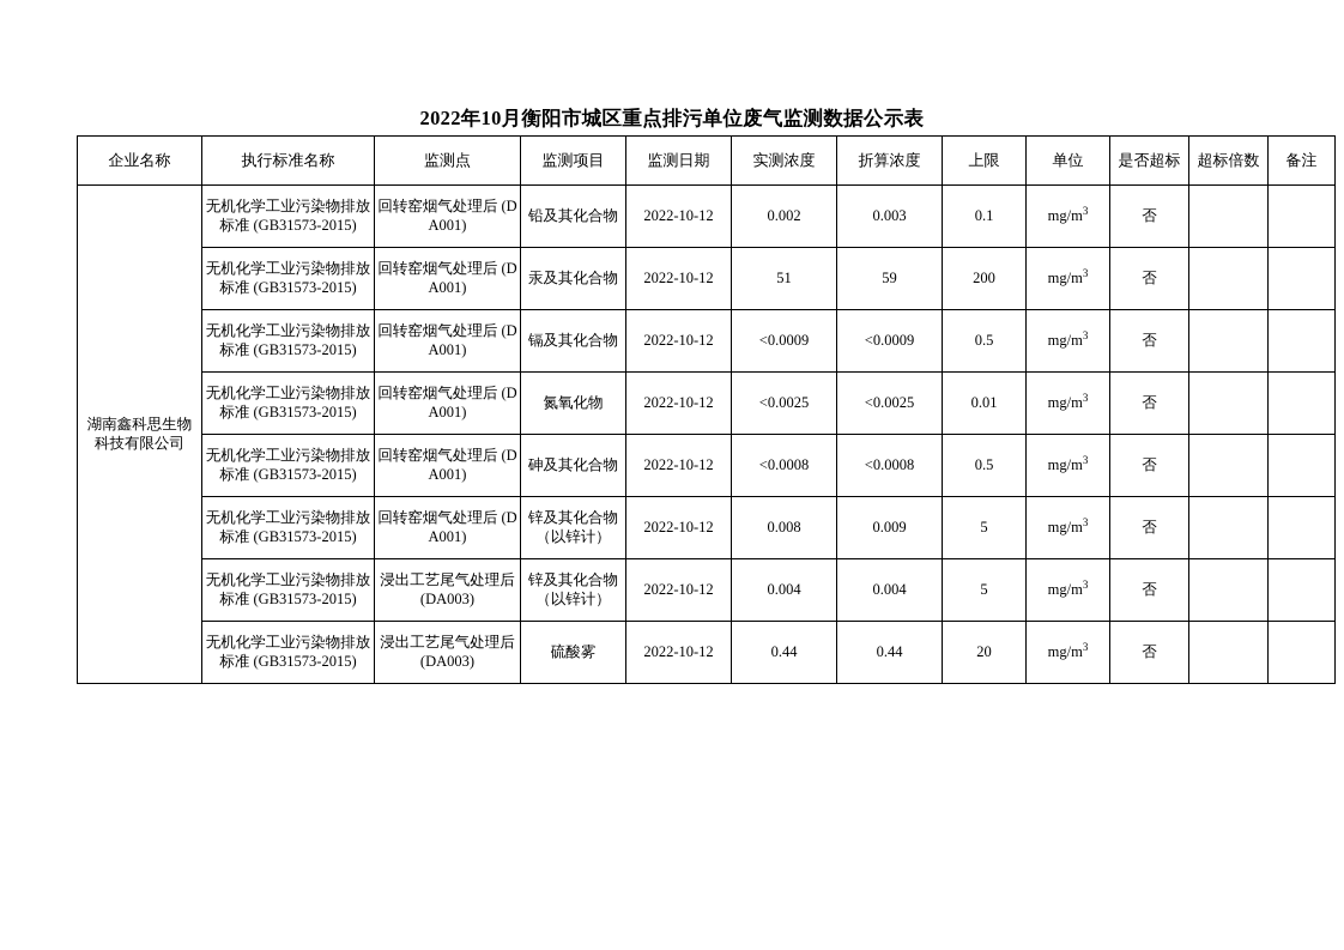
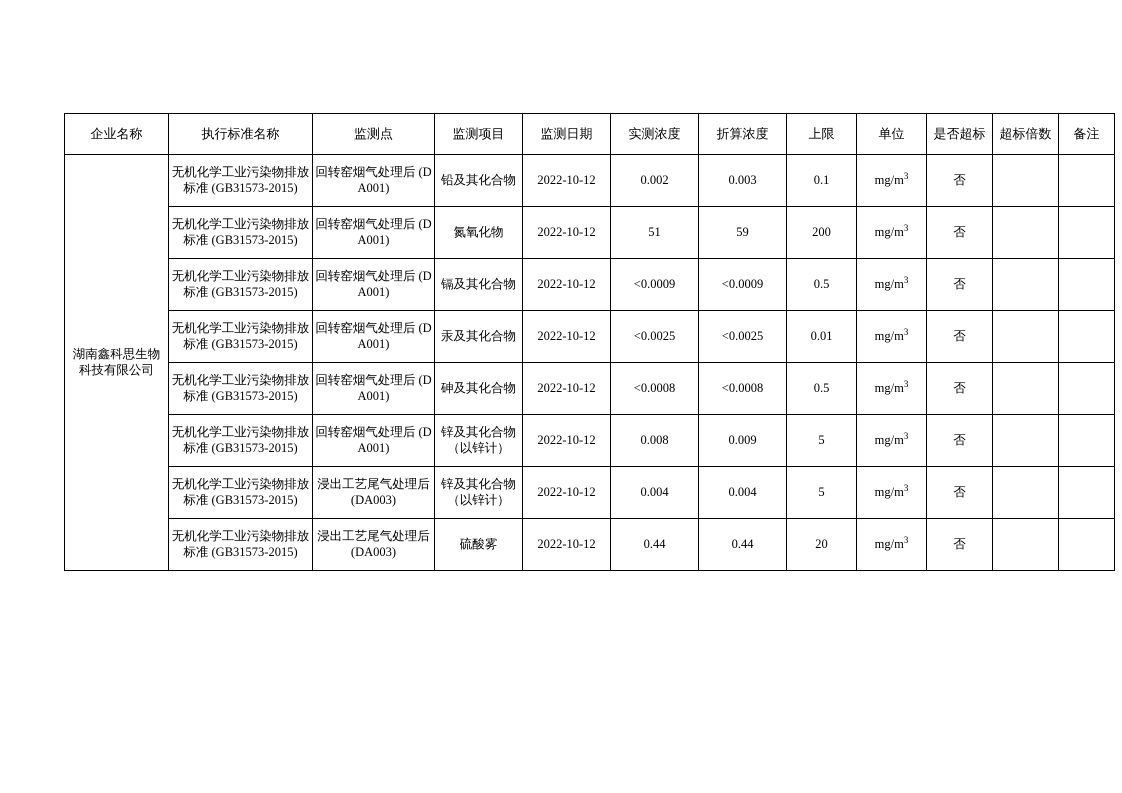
- 2022年10月衡阳市城区重点排污单位废气监测数据公示表
  企业名称	执行标准名称	监测点	监测项目	监测日期	实测浓度	折算浓度	上限	单位	是否超标	超标倍数	备注
  湖南鑫科思生物科技有限公司	无机化学工业污染物排放标准 (GB31573-2015)	回转窑烟气处理后 (DA001)	铅及其化合物	2022-10-12	0.002	0.003	0.1	mg/m3	否
- 无机化学工业污染物排放标准 (GB31573-2015)	回转窑烟气处理后 (DA001)	汞及其化合物	2022-10-12	51	59	200	mg/m3	否
+ 无机化学工业污染物排放标准 (GB31573-2015)	回转窑烟气处理后 (DA001)	氮氧化物	2022-10-12	51	59	200	mg/m3	否
  无机化学工业污染物排放标准 (GB31573-2015)	回转窑烟气处理后 (DA001)	镉及其化合物	2022-10-12	<0.0009	<0.0009	0.5	mg/m3	否
- 无机化学工业污染物排放标准 (GB31573-2015)	回转窑烟气处理后 (DA001)	氮氧化物	2022-10-12	<0.0025	<0.0025	0.01	mg/m3	否
+ 无机化学工业污染物排放标准 (GB31573-2015)	回转窑烟气处理后 (DA001)	汞及其化合物	2022-10-12	<0.0025	<0.0025	0.01	mg/m3	否
  无机化学工业污染物排放标准 (GB31573-2015)	回转窑烟气处理后 (DA001)	砷及其化合物	2022-10-12	<0.0008	<0.0008	0.5	mg/m3	否
  无机化学工业污染物排放标准 (GB31573-2015)	回转窑烟气处理后 (DA001)	锌及其化合物（以锌计）	2022-10-12	0.008	0.009	5	mg/m3	否
  无机化学工业污染物排放标准 (GB31573-2015)	浸出工艺尾气处理后 (DA003)	锌及其化合物（以锌计）	2022-10-12	0.004	0.004	5	mg/m3	否
  无机化学工业污染物排放标准 (GB31573-2015)	浸出工艺尾气处理后 (DA003)	硫酸雾	2022-10-12	0.44	0.44	20	mg/m3	否
